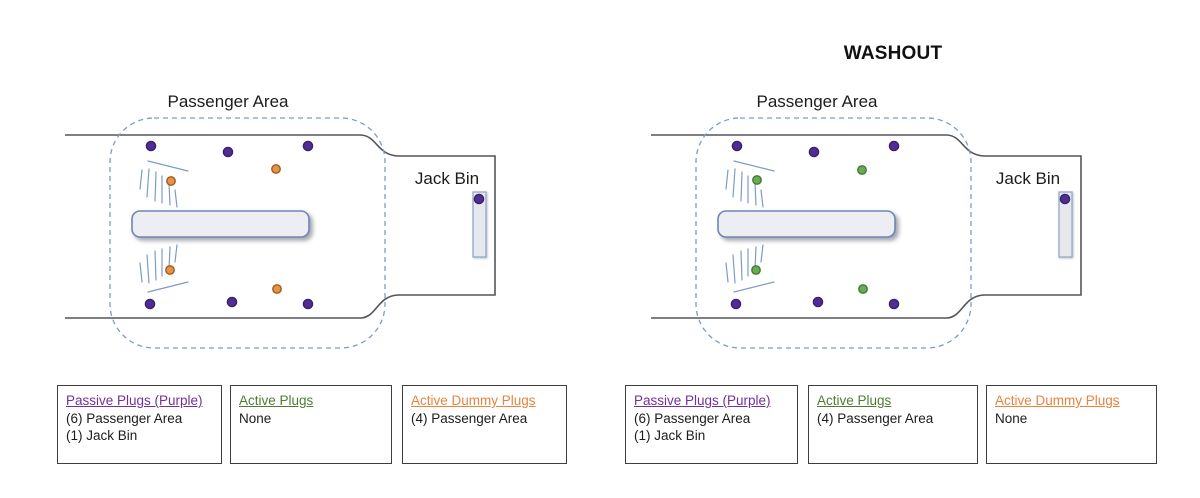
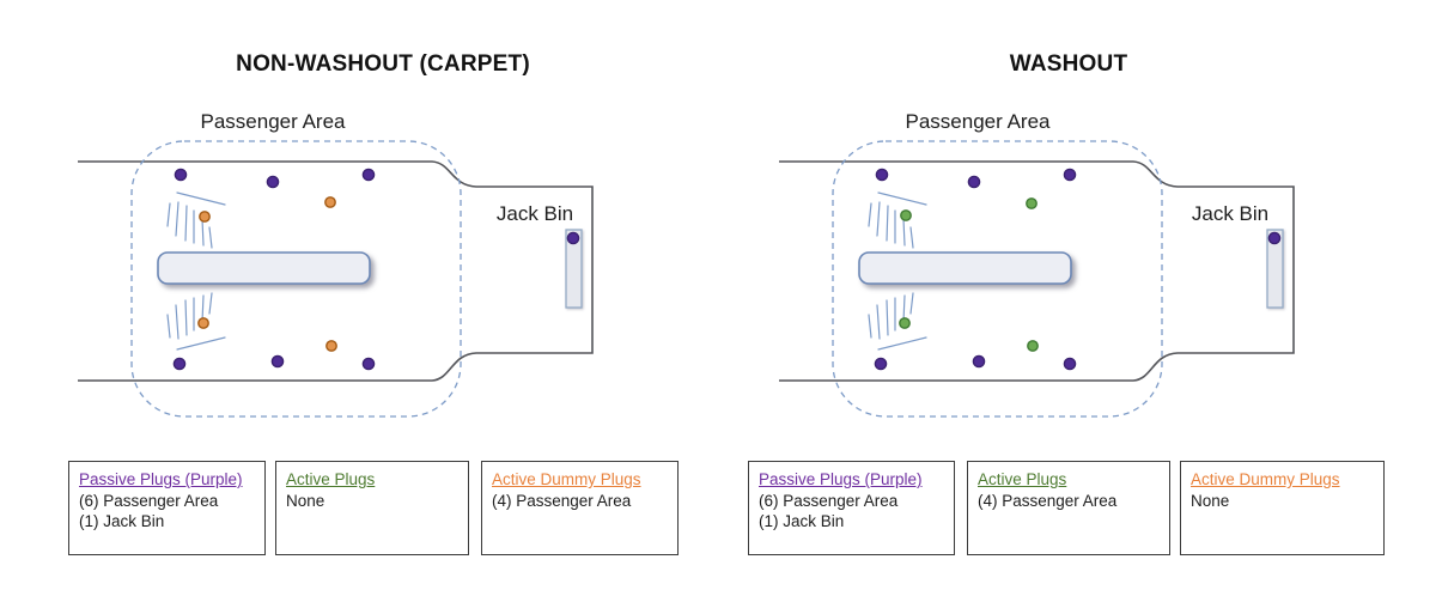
+ NON-WASHOUT (CARPET)
  WASHOUT
  Passenger Area
  Passenger Area
  Jack Bin
  Jack Bin
  Passive Plugs (Purple)
  (6) Passenger Area
  (1) Jack Bin
  Active Plugs
  None
  Active Dummy Plugs
  (4) Passenger Area
  Passive Plugs (Purple)
  (6) Passenger Area
  (1) Jack Bin
  Active Plugs
  (4) Passenger Area
  Active Dummy Plugs
  None
